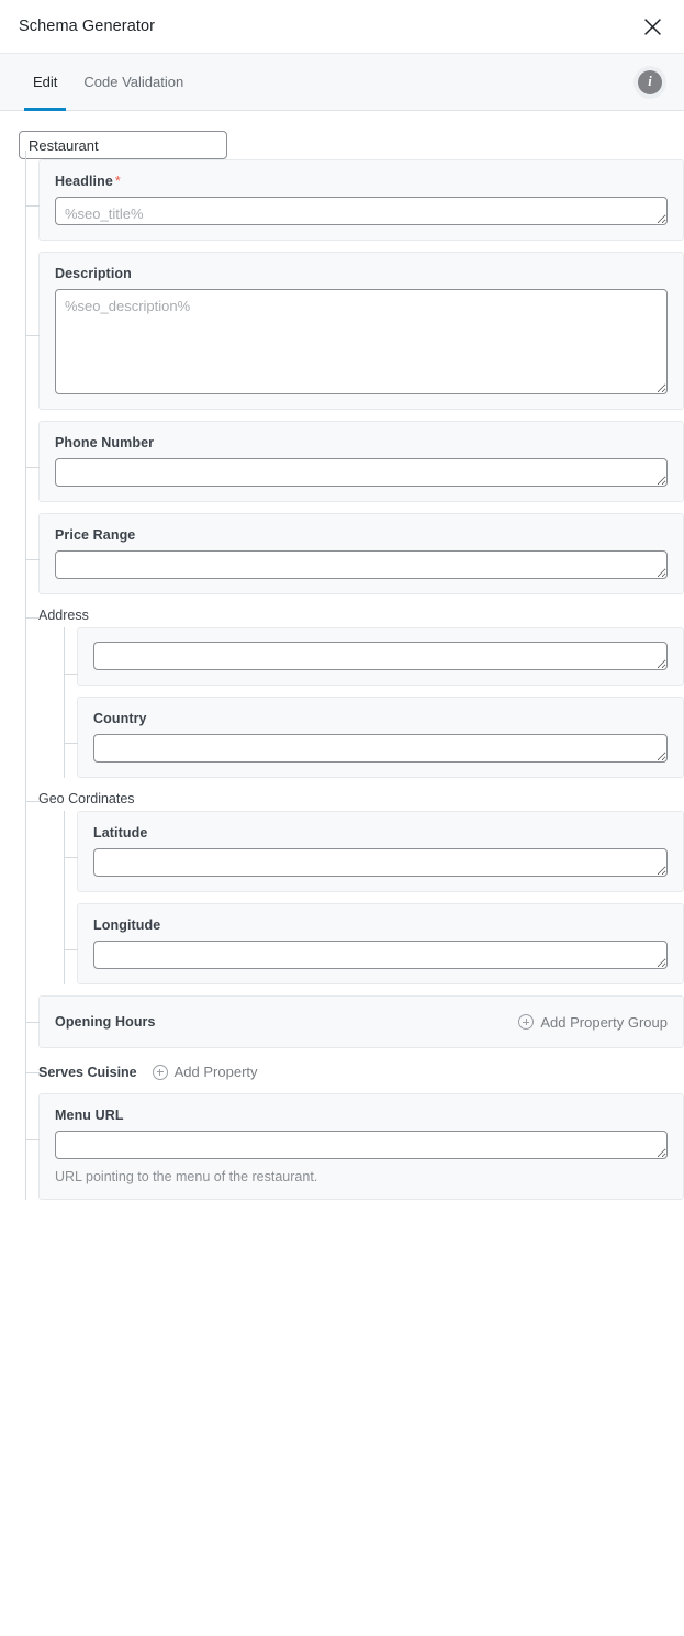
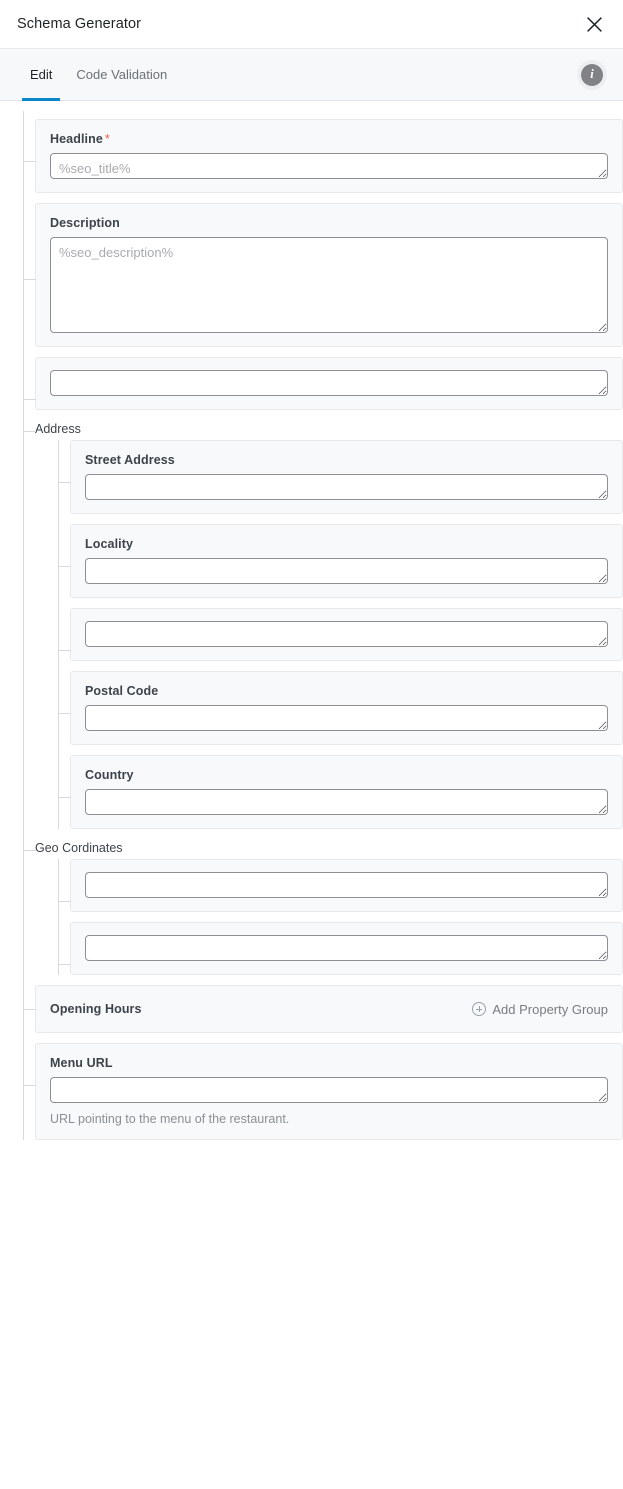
  Schema Generator
  Edit
  Code Validation
  i
- Restaurant
  Headline *
  Description
  %seo_description%
- Phone Number
- Price Range
  Address
+ Street Address
+ Locality
+ Postal Code
  Country
  Geo Cordinates
- Latitude
- Longitude
  Opening Hours
  Add Property Group
- Serves Cuisine
- Add Property
  Menu URL
  URL pointing to the menu of the restaurant.
